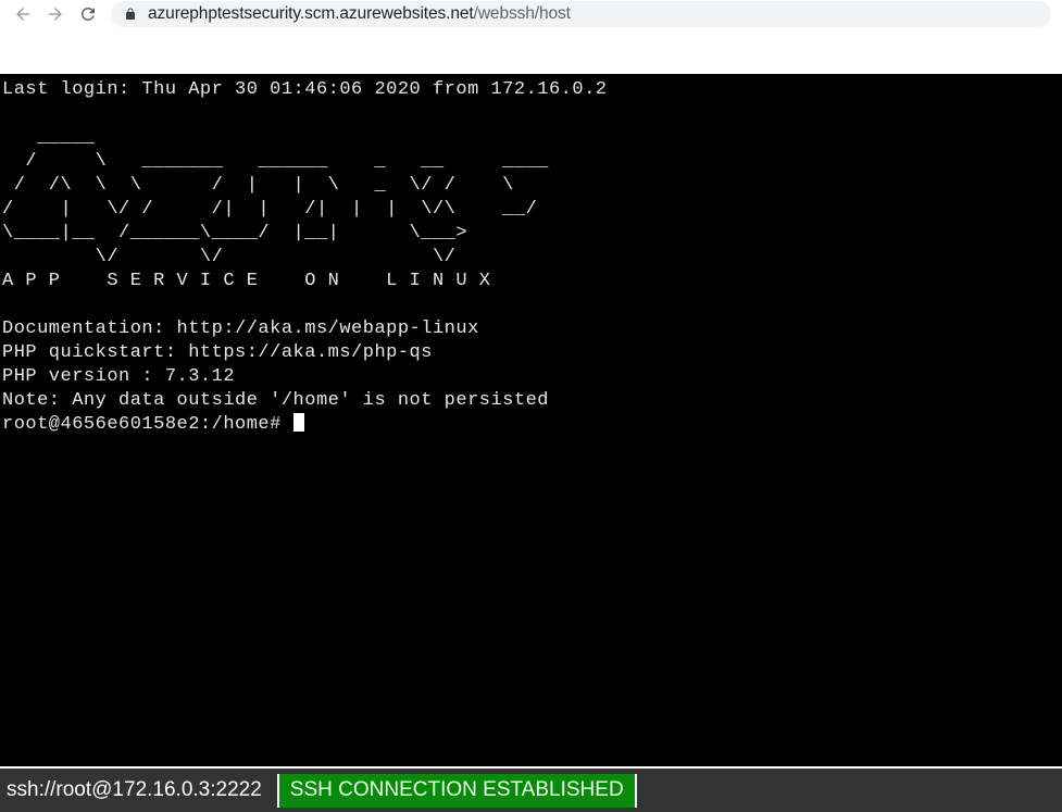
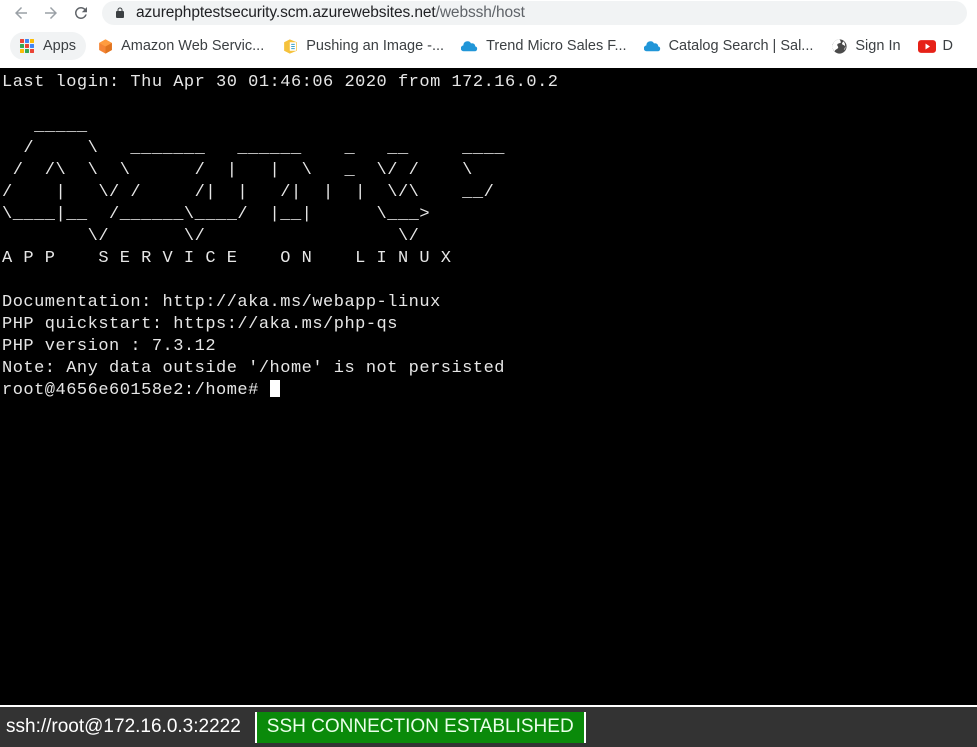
  azurephptestsecurity.scm.azurewebsites.net/webssh/host
+ Apps
+ Amazon Web Servic...
+ Pushing an Image -...
+ Trend Micro Sales F...
+ Catalog Search | Sal...
+ Sign In
+ D
  Last login: Thu Apr 30 01:46:06 2020 from 172.16.0.2
  _____
  / \ _______ ______ _ __ ____
  / /\ \ \ / | | \ _ \/ / \
  / | \/ / /| | /| | | \/\ __/
  \____|__ /______\____/ |__| \___>
  \/ \/ \/
  A P P S E R V I C E O N L I N U X
  Documentation: http://aka.ms/webapp-linux
  PHP quickstart: https://aka.ms/php-qs
  PHP version : 7.3.12
  Note: Any data outside '/home' is not persisted
  root@4656e60158e2:/home#
  ssh://root@172.16.0.3:2222
  SSH CONNECTION ESTABLISHED
